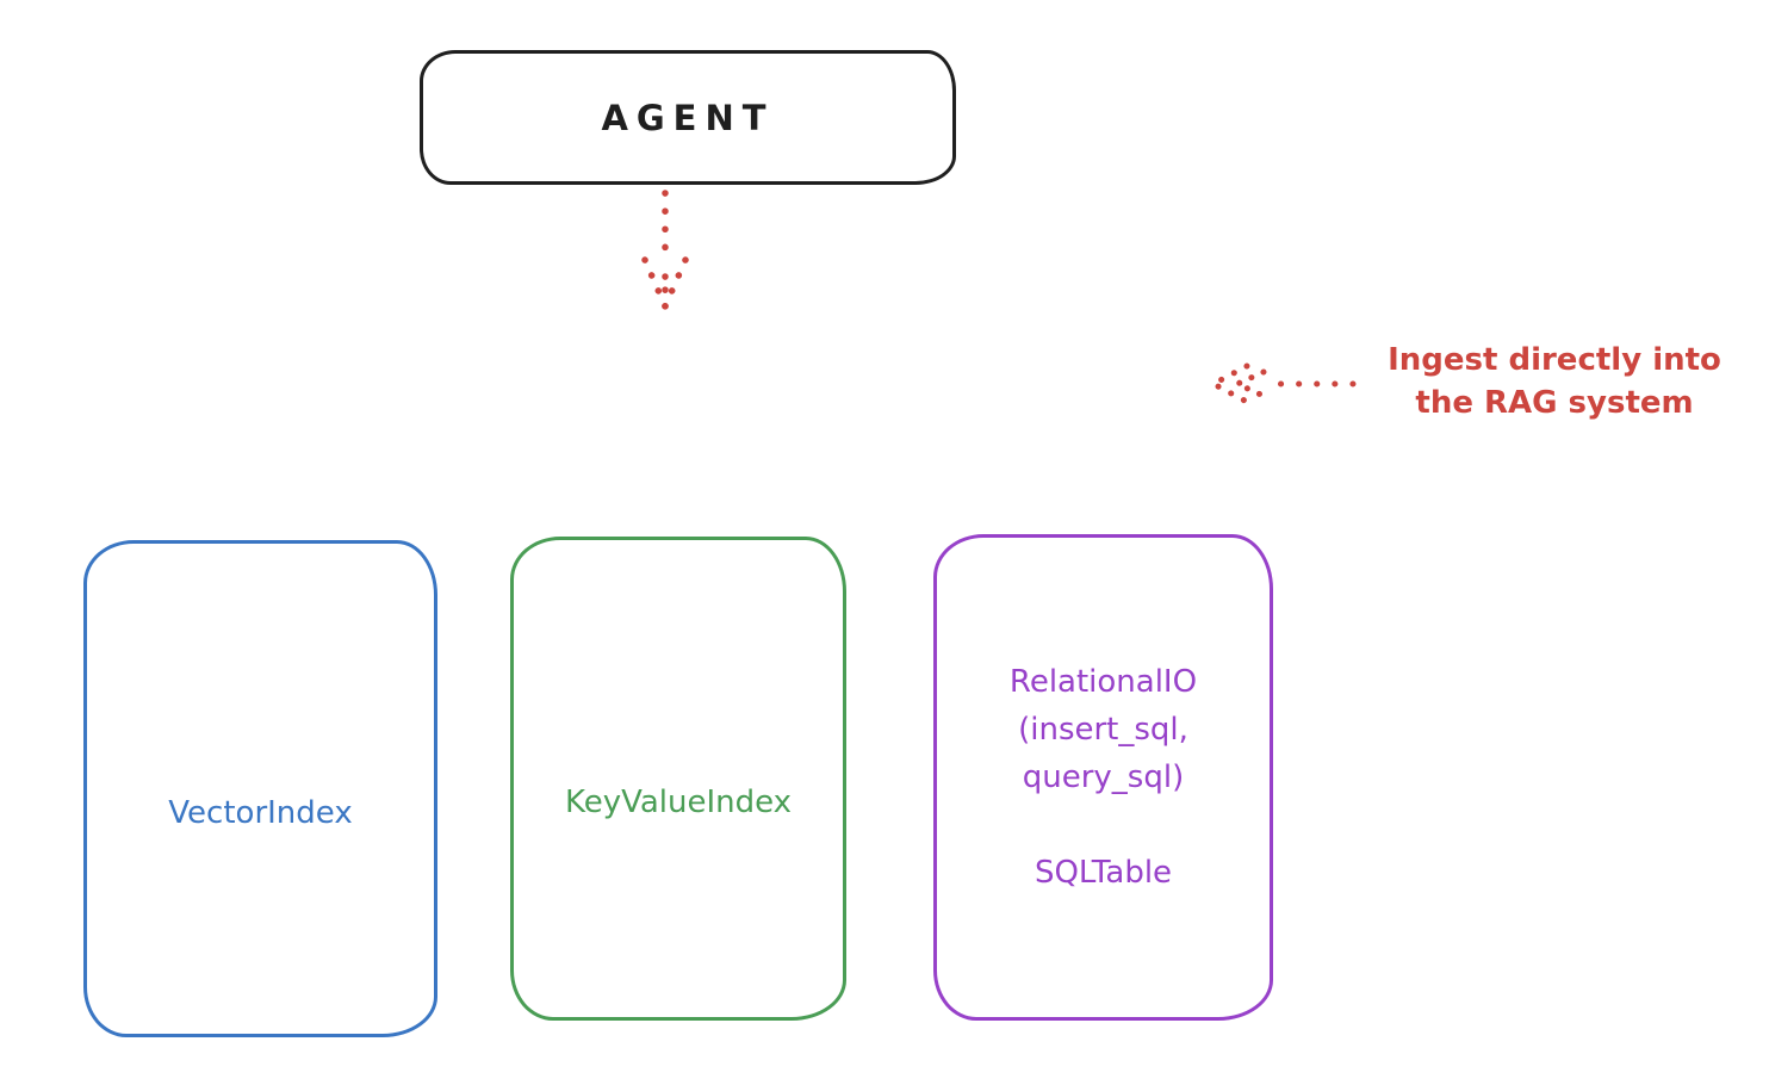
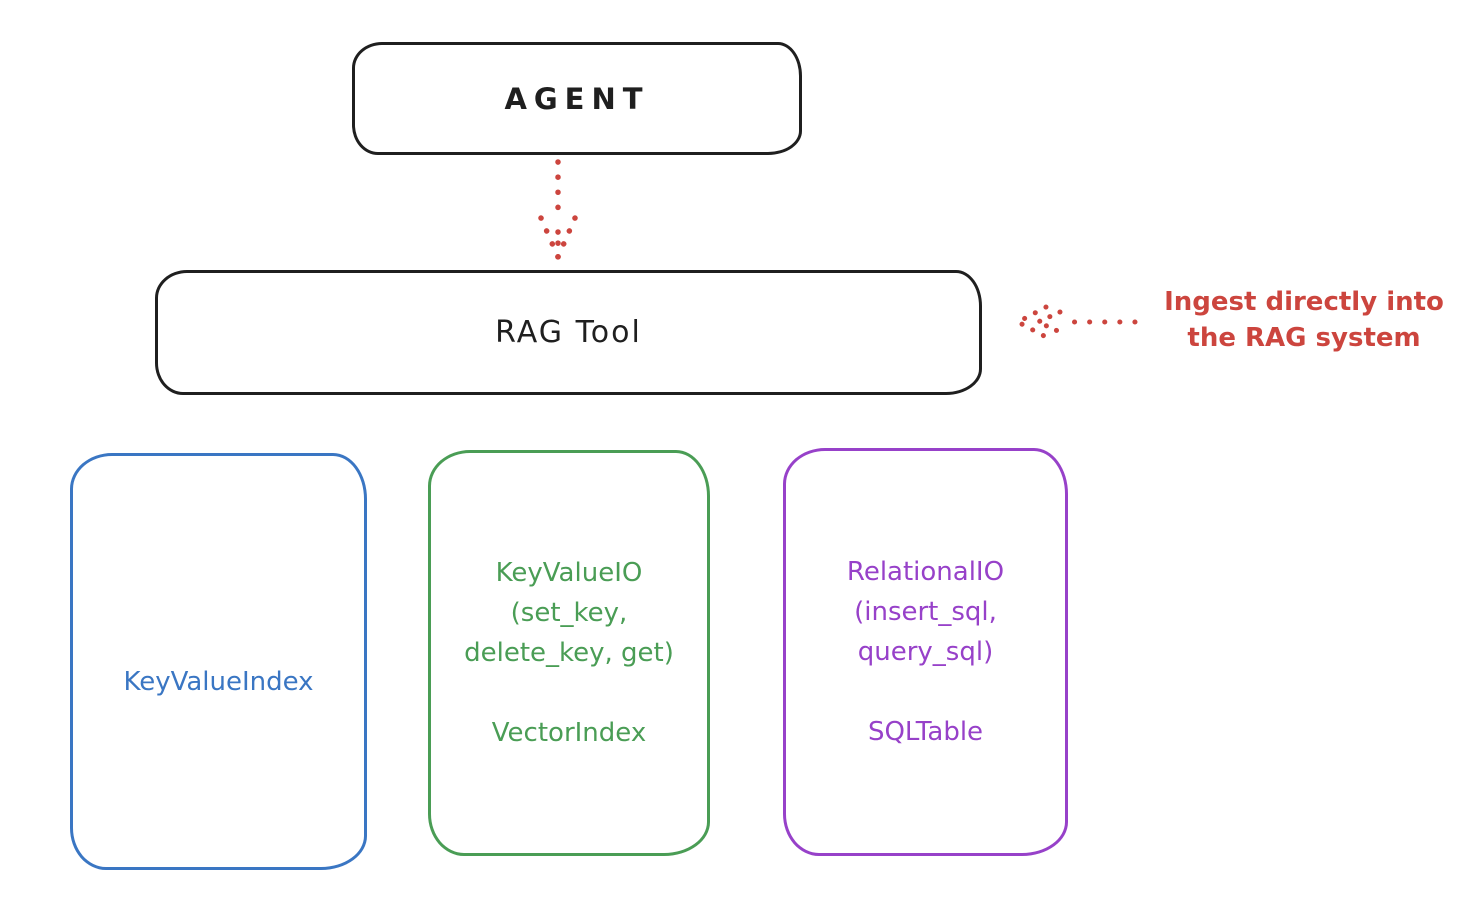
  AGENT
+ RAG Tool
  Ingest directly into
  the RAG system
- VectorIndex
+ KeyValueIndex
+ KeyValueIO
+ (set_key,
+ delete_key, get)
- KeyValueIndex
+ VectorIndex
  RelationalIO
  (insert_sql,
  query_sql)
  SQLTable
